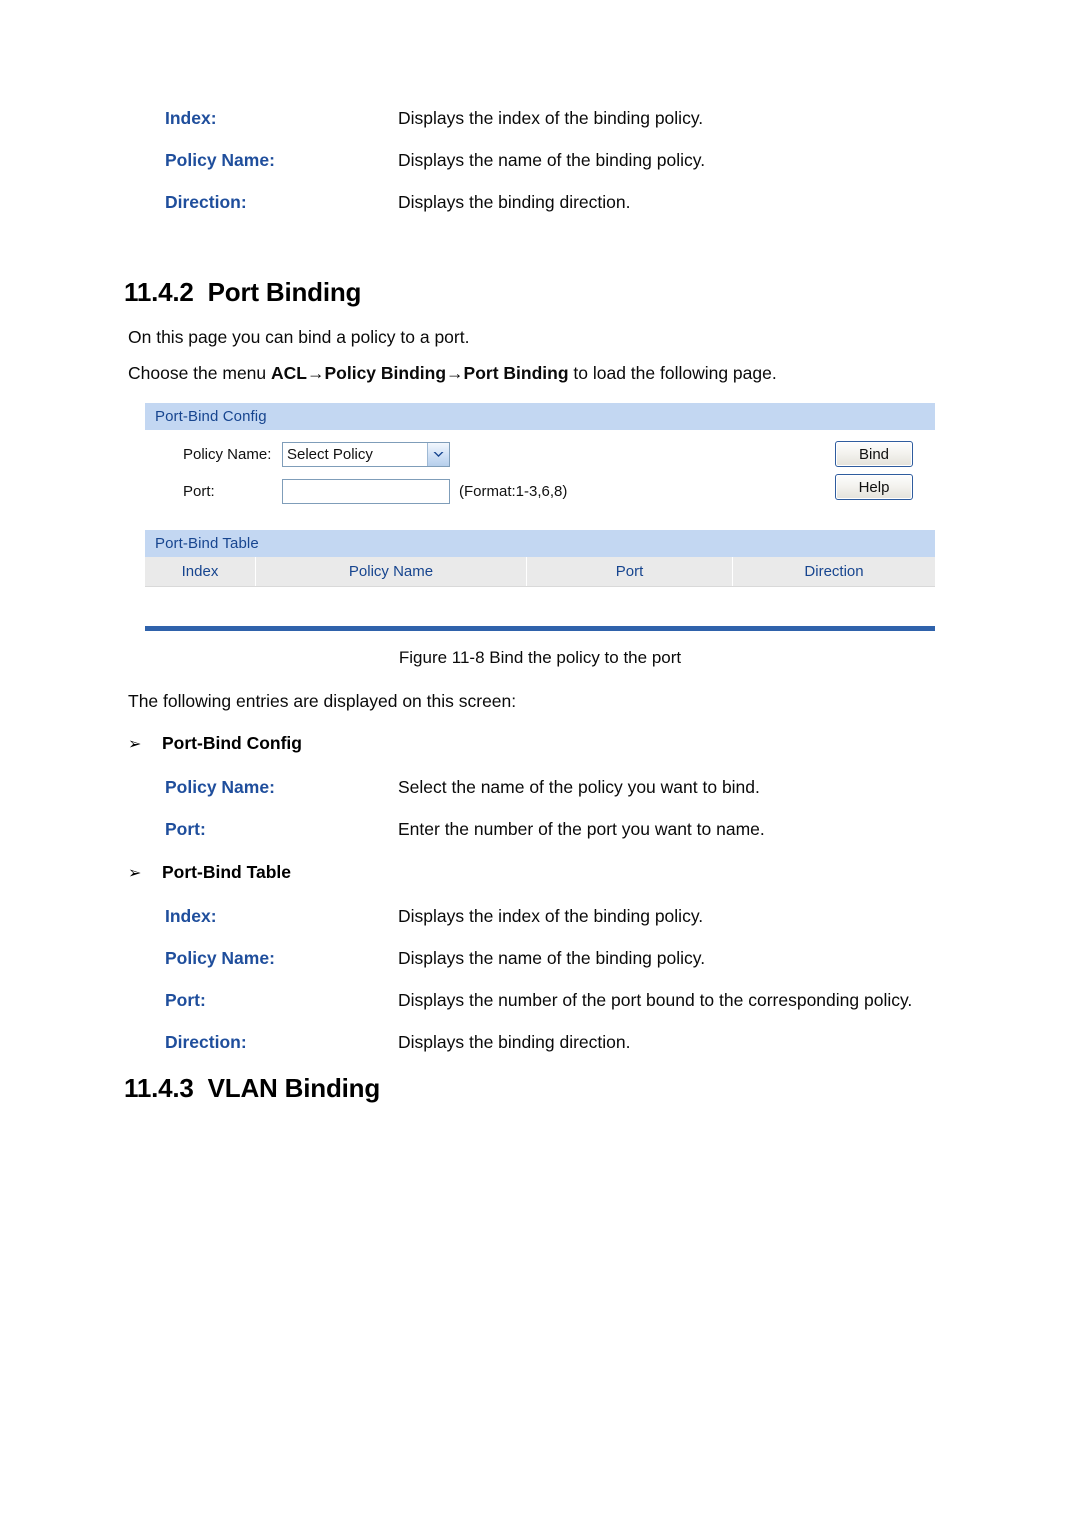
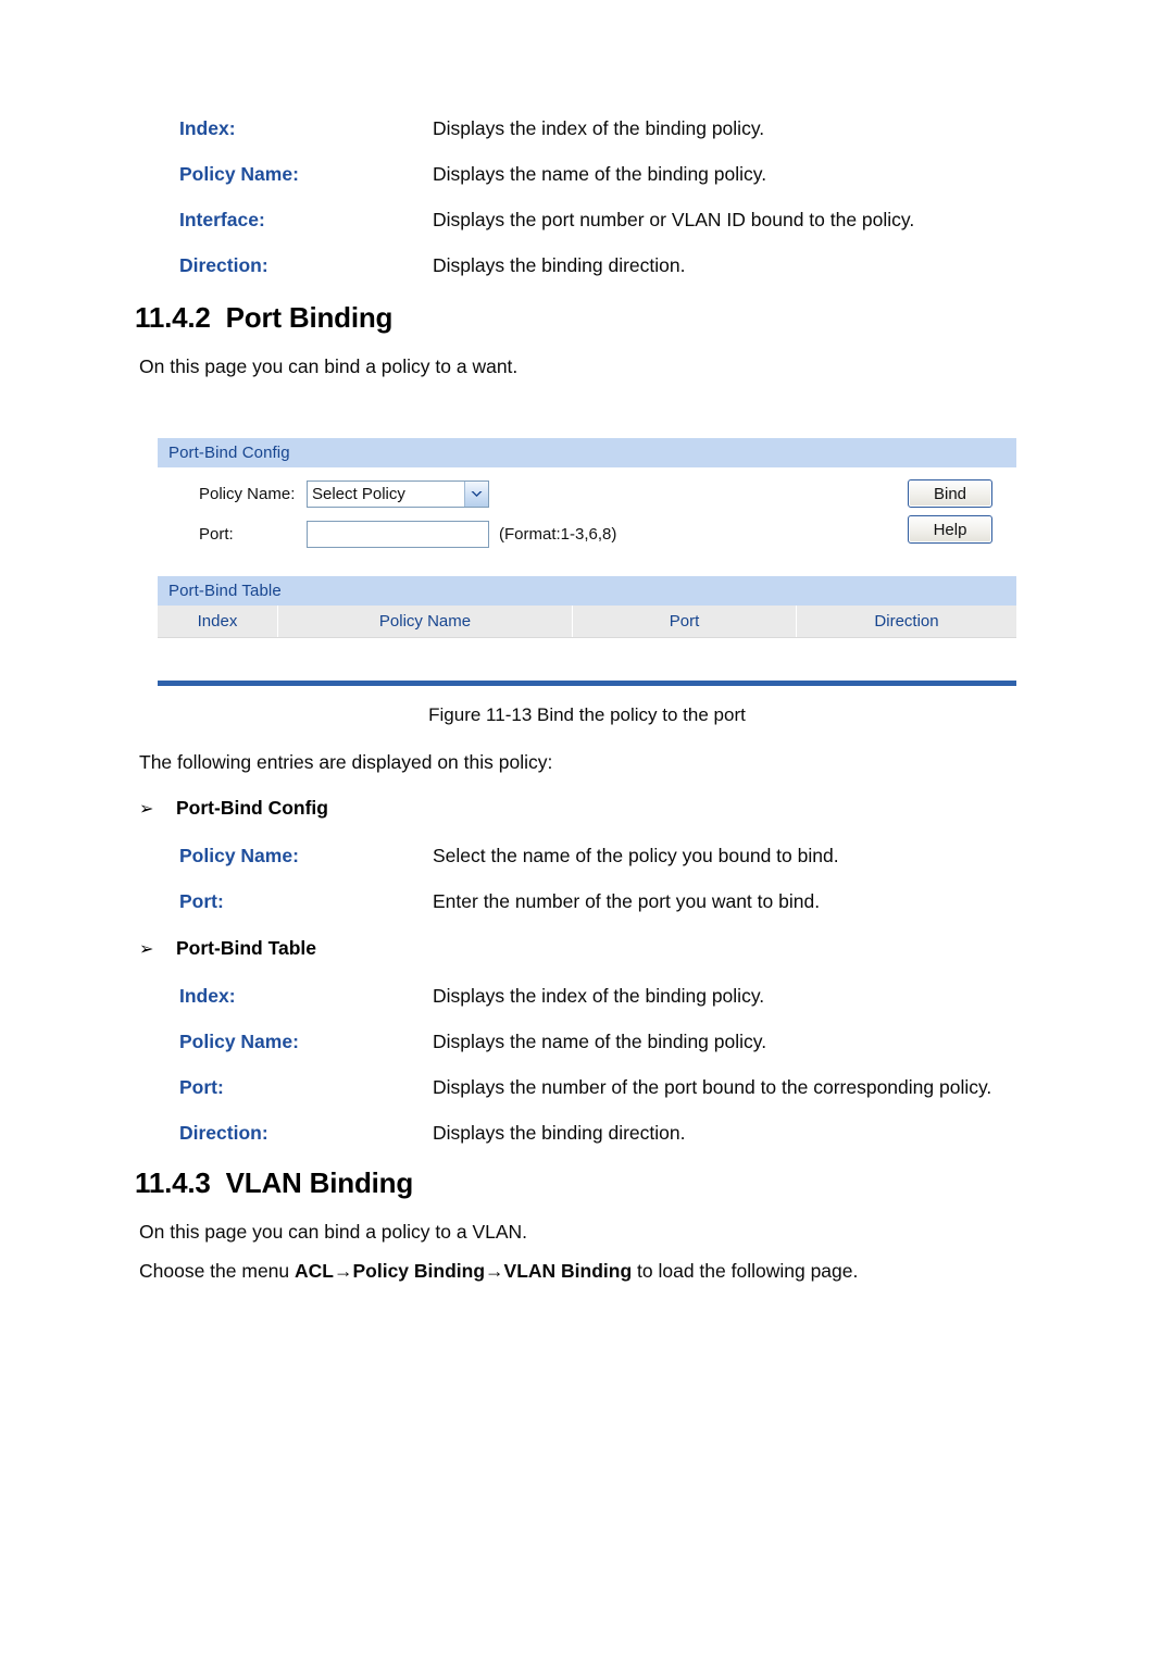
  Index:
  Displays the index of the binding policy.
  Policy Name:
  Displays the name of the binding policy.
+ Interface:
+ Displays the port number or VLAN ID bound to the policy.
  Direction:
  Displays the binding direction.
  11.4.2 Port Binding
- On this page you can bind a policy to a port.
+ On this page you can bind a policy to a want.
- Choose the menu ACL→Policy Binding→Port Binding to load the following page.
  Port-Bind Config
  Policy Name:
  Select Policy
  Port:
  (Format:1-3,6,8)
  Bind
  Help
  Port-Bind Table
  Index	Policy Name	Port	Direction
- Figure 11-8 Bind the policy to the port
+ Figure 11-13 Bind the policy to the port
- The following entries are displayed on this screen:
+ The following entries are displayed on this policy:
  ➢ Port-Bind Config
  Policy Name:
- Select the name of the policy you want to bind.
+ Select the name of the policy you bound to bind.
  Port:
- Enter the number of the port you want to name.
+ Enter the number of the port you want to bind.
  ➢ Port-Bind Table
  Index:
  Displays the index of the binding policy.
  Policy Name:
  Displays the name of the binding policy.
  Port:
  Displays the number of the port bound to the corresponding policy.
  Direction:
  Displays the binding direction.
  11.4.3 VLAN Binding
+ On this page you can bind a policy to a VLAN.
+ Choose the menu ACL→Policy Binding→VLAN Binding to load the following page.
